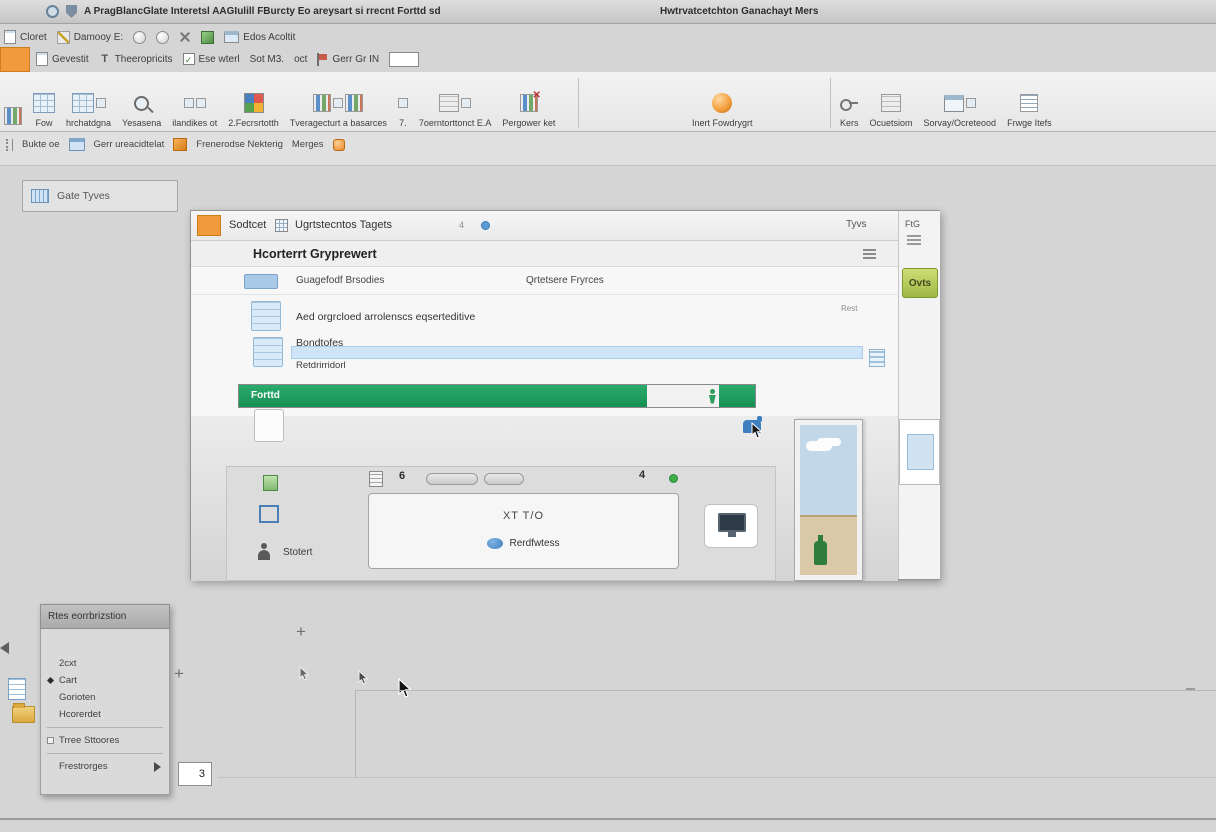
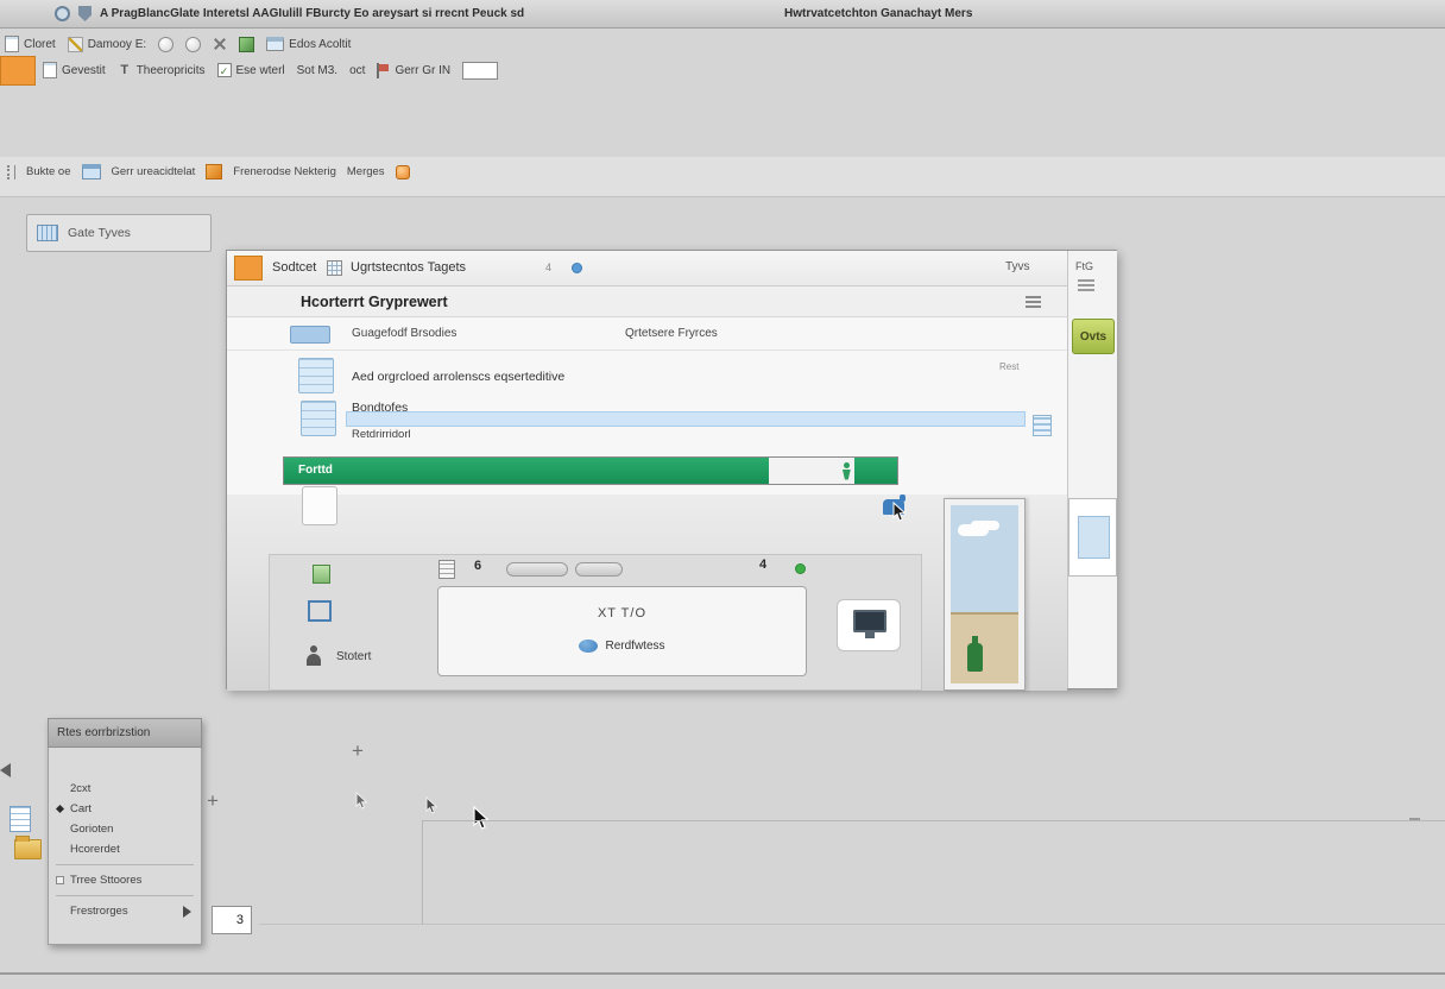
- A PragBlancGlate Interetsl AAGIulill FBurcty Eo areysart si rrecnt Forttd sd
+ A PragBlancGlate Interetsl AAGIulill FBurcty Eo areysart si rrecnt Peuck sd
  Hwtrvatcetchton Ganachayt Mers
  Cloret
  Damooy E:
  Edos Acoltit
  Gevestit
  Theeropricits
  Ese wterl
  Sot M3.
  oct
  Gerr Gr IN
- Fow
- hrchatdgna
- Yesasena
- ilandikes ot
- 2.Fecrsrtotth
- Tveragecturt a basarces
- 7.
- 7oerntorttonct E.A
- Pergower ket
- Inert Fowdrygrt
- Kers
- Ocuetsiom
- Sorvay/Ocreteood
- Frwge Itefs
  Bukte oe
  Gerr ureacidtelat
  Frenerodse Nekterig
  Merges
  Gate Tyves
  Sodtcet
  Ugrtstecntos Tagets
  4
  Tyvs
  Hcorterrt Gryprewert
  Guagefodf Brsodies
  Qrtetsere Fryrces
  Rest
  Aed orgrcloed arrolenscs eqserteditive
  Bondtofes
  Retdrirridorl
  Forttd
  Stotert
  6
  4
  XT T/O
  Rerdfwtess
  FtG
  Ovts
  Rtes eorrbrizstion
  2cxt
  Cart
  Gorioten
  Hcorerdet
  Trree Sttoores
  Frestrorges
  +
  +
  3
